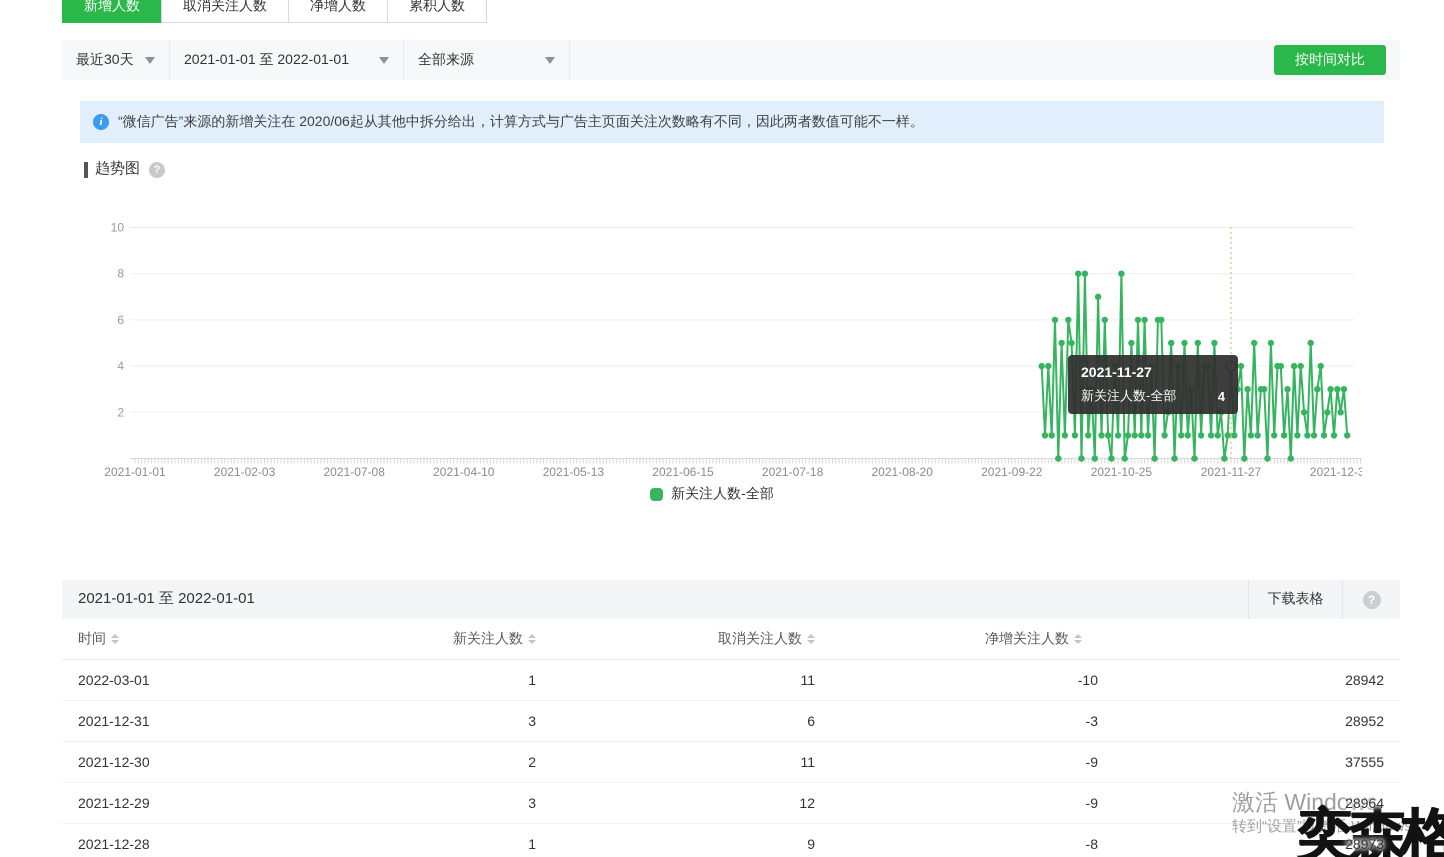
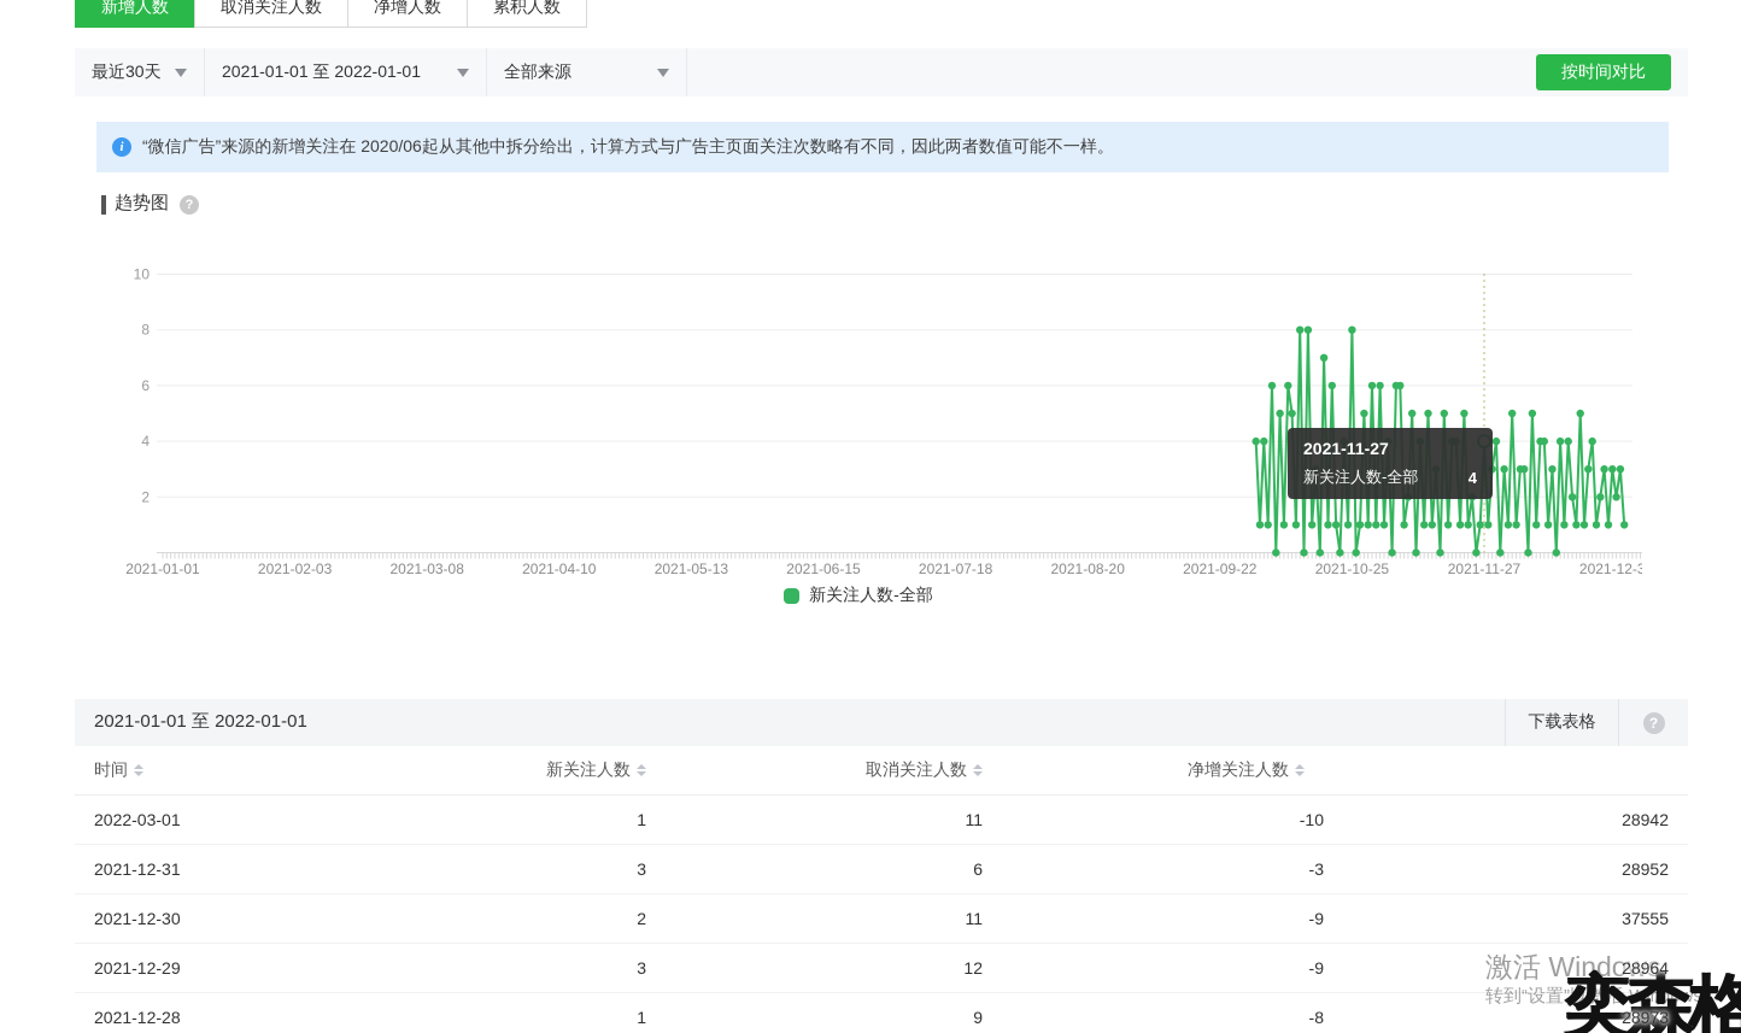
  新增人数
  取消关注人数
  净增人数
  累积人数
  最近30天
  2021-01-01 至 2022-01-01
  全部来源
  按时间对比
  i
  “微信广告”来源的新增关注在 2020/06起从其他中拆分给出，计算方式与广告主页面关注次数略有不同，因此两者数值可能不一样。
  趋势图
  ?
  2
  4
  6
  8
  10
  2021-01-01
  2021-02-03
- 2021-07-08
+ 2021-03-08
  2021-04-10
  2021-05-13
  2021-06-15
  2021-07-18
  2021-08-20
  2021-09-22
  2021-10-25
  2021-11-27
  2021-12-3
  2021-11-27
  新关注人数-全部
  4
  新关注人数-全部
  2021-01-01 至 2022-01-01
  下载表格
  ?
  时间
  新关注人数
  取消关注人数
  净增关注人数
  2022-03-01
  1
  11
  -10
  28942
  2021-12-31
  3
  6
  -3
  28952
  2021-12-30
  2
  11
  -9
  37555
  2021-12-29
  3
  12
  -9
  28964
  2021-12-28
  1
  9
  -8
  28973
  激活 Windows
  转到“设置”以激活 Windows。
  奕森格
